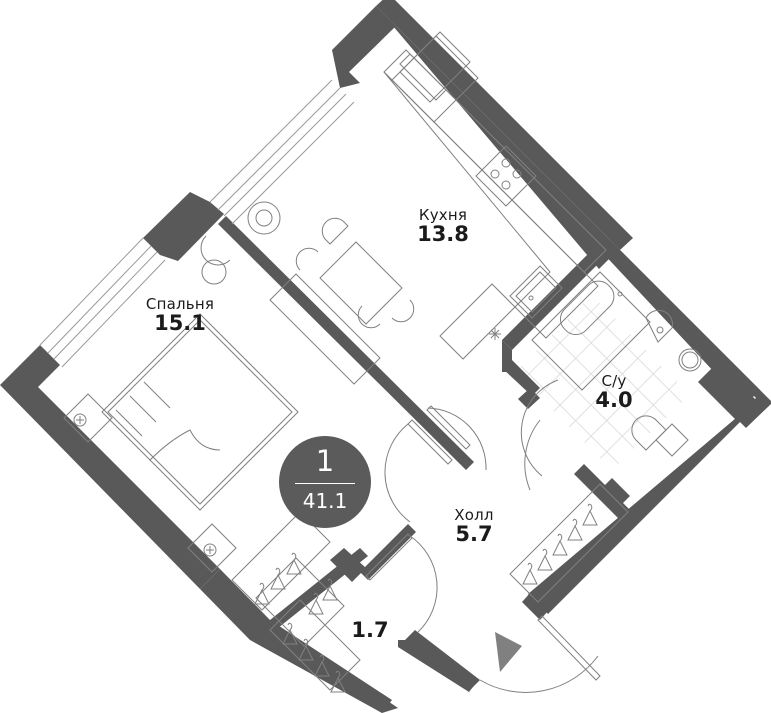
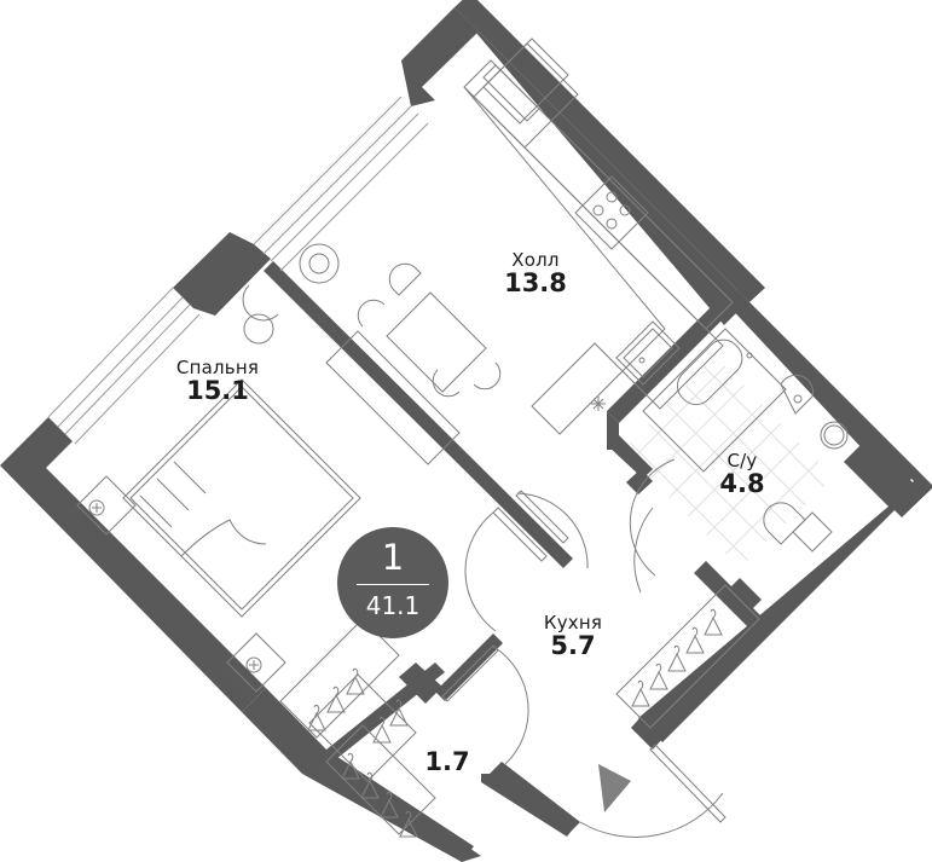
- Кухня
+ Холл
  13.8
  Спальня
  15.1
  С/у
- 4.0
+ 4.8
- Холл
+ Кухня
  5.7
  1.7
  1
  41.1
